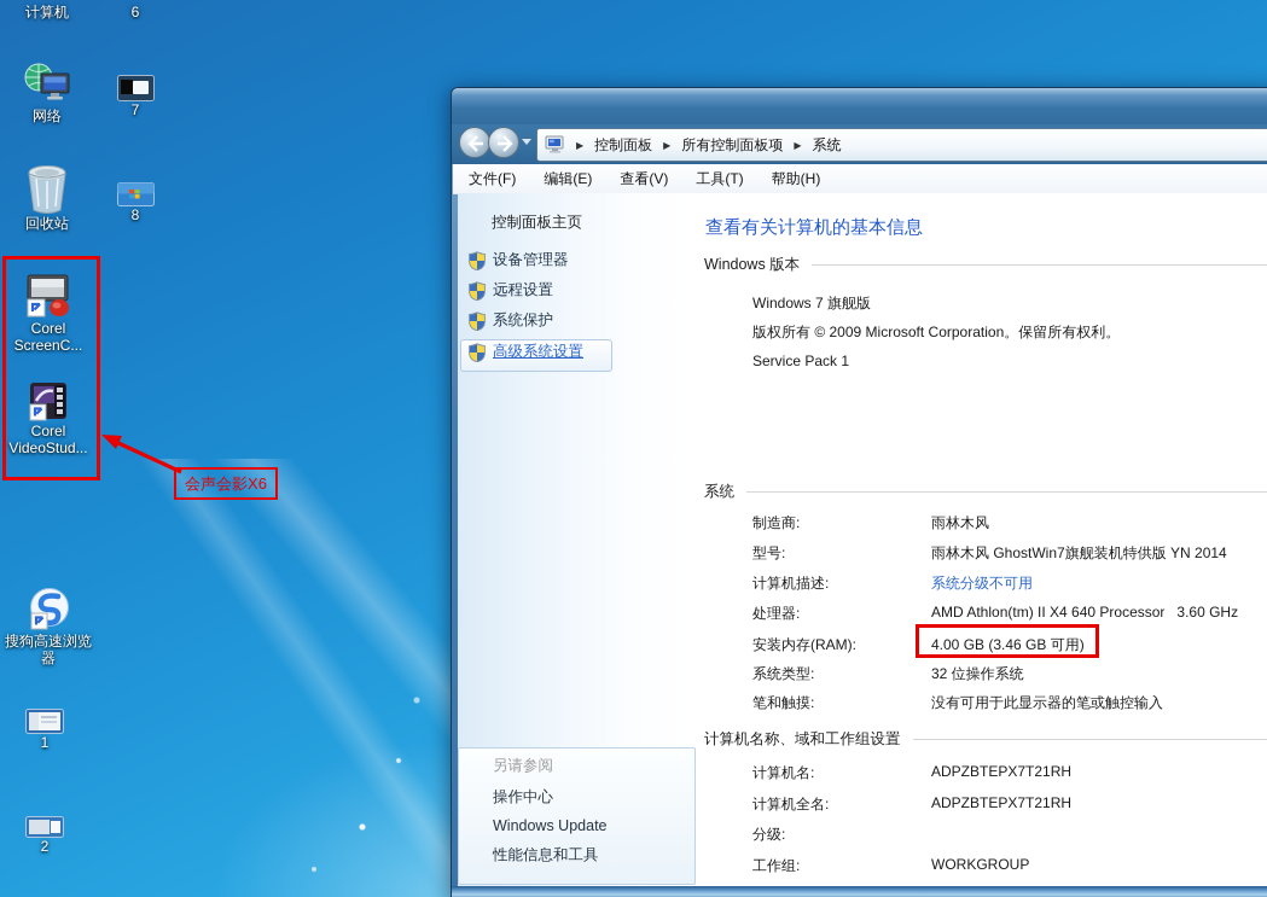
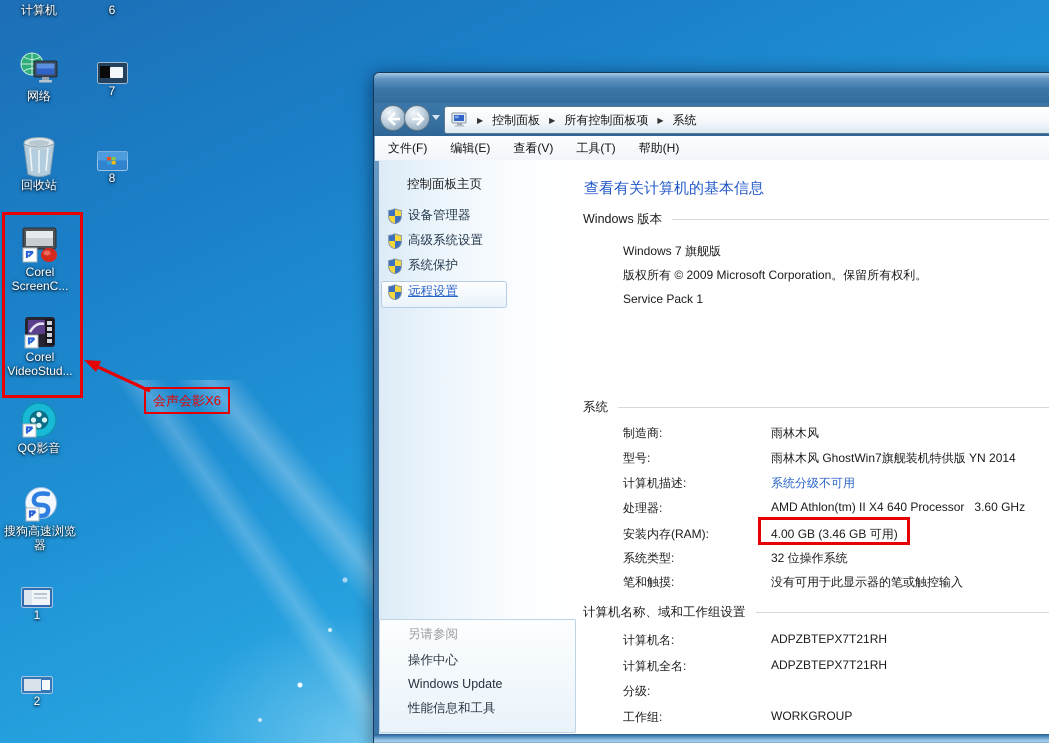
  计算机
  6
  网络
  7
  回收站
  8
  Corel
  ScreenC...
  Corel
  VideoStud...
+ QQ影音
  搜狗高速浏览
  器
  1
  2
  ▶
  控制面板
  ▶
  所有控制面板项
  ▶
  系统
  文件(F)
  编辑(E)
  查看(V)
  工具(T)
  帮助(H)
  控制面板主页
  设备管理器
- 远程设置
+ 高级系统设置
  系统保护
- 高级系统设置
+ 远程设置
  另请参阅
  操作中心
  Windows Update
  性能信息和工具
  查看有关计算机的基本信息
  Windows 版本
  Windows 7 旗舰版
  版权所有 © 2009 Microsoft Corporation。保留所有权利。
  Service Pack 1
  系统
  制造商:
  雨林木风
  型号:
  雨林木风 GhostWin7旗舰装机特供版 YN 2014
  计算机描述:
  系统分级不可用
  处理器:
  AMD Athlon(tm) II X4 640 Processor 3.60 GHz
  安装内存(RAM):
  4.00 GB (3.46 GB 可用)
  系统类型:
  32 位操作系统
  笔和触摸:
  没有可用于此显示器的笔或触控输入
  计算机名称、域和工作组设置
  计算机名:
  ADPZBTEPX7T21RH
  计算机全名:
  ADPZBTEPX7T21RH
  分级:
  工作组:
  WORKGROUP
  会声会影X6
